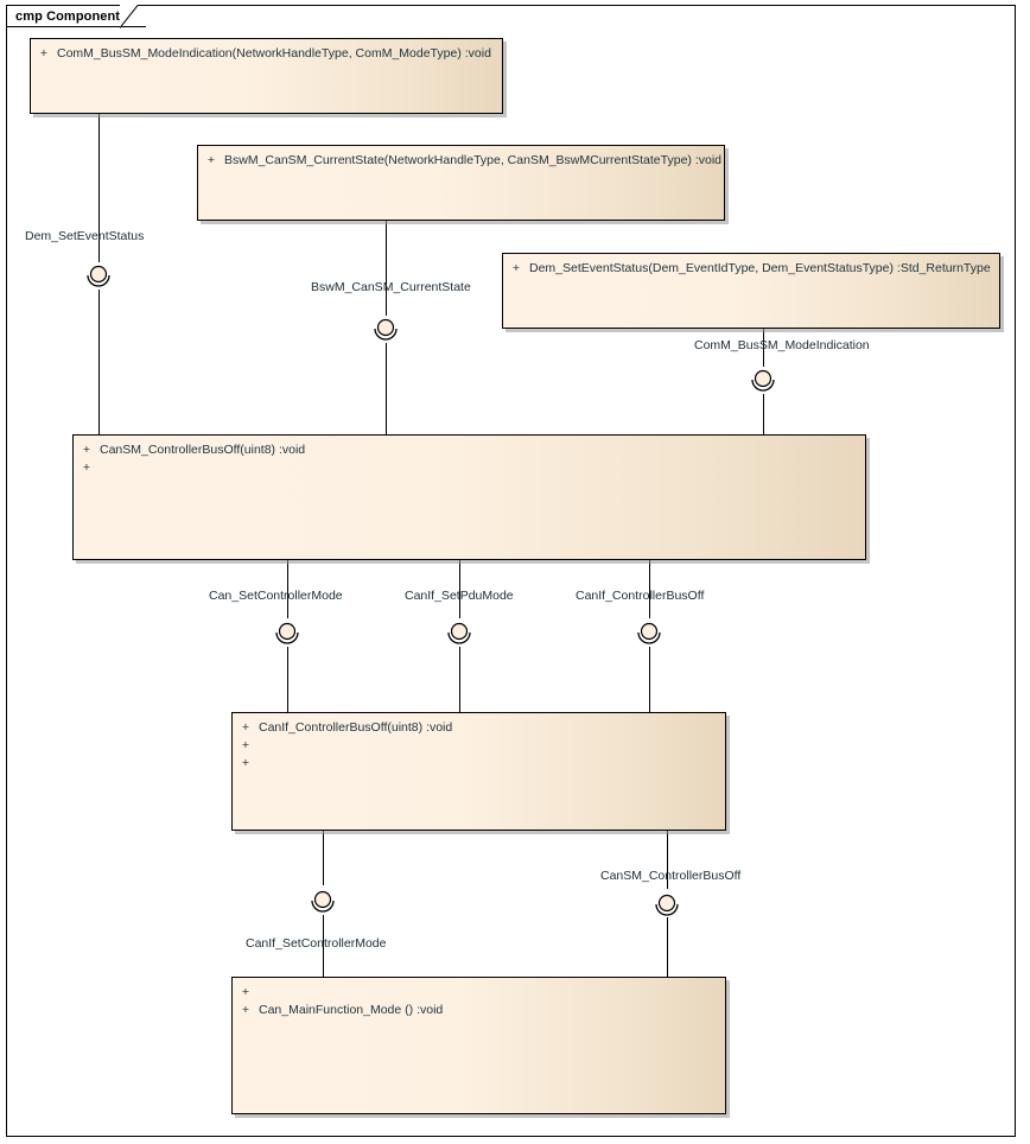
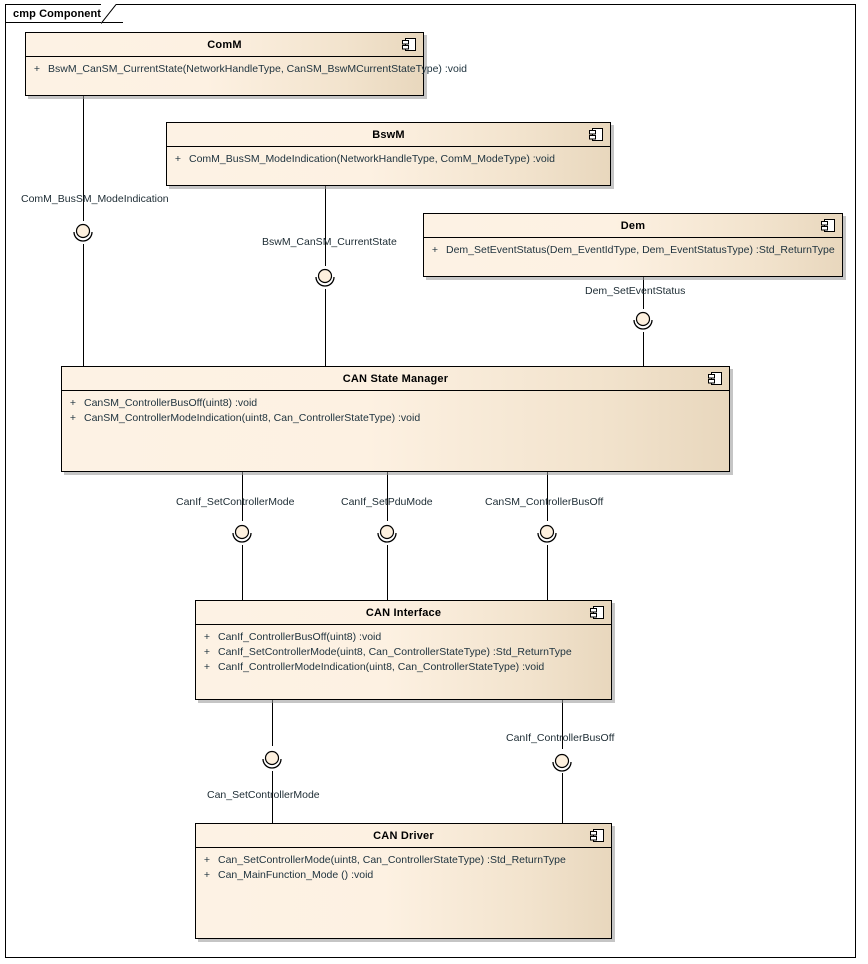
  cmp Component
+ ComM
  +
- ComM_BusSM_ModeIndication(NetworkHandleType, ComM_ModeType) :void
+ BswM_CanSM_CurrentState(NetworkHandleType, CanSM_BswMCurrentStateType) :void
+ BswM
  +
- BswM_CanSM_CurrentState(NetworkHandleType, CanSM_BswMCurrentStateType) :void
+ ComM_BusSM_ModeIndication(NetworkHandleType, ComM_ModeType) :void
+ Dem
  +
  Dem_SetEventStatus(Dem_EventIdType, Dem_EventStatusType) :Std_ReturnType
+ CAN State Manager
  +
  CanSM_ControllerBusOff(uint8) :void
  +
+ CanSM_ControllerModeIndication(uint8, Can_ControllerStateType) :void
+ CAN Interface
  +
  CanIf_ControllerBusOff(uint8) :void
  +
+ CanIf_SetControllerMode(uint8, Can_ControllerStateType) :Std_ReturnType
  +
+ CanIf_ControllerModeIndication(uint8, Can_ControllerStateType) :void
+ CAN Driver
  +
+ Can_SetControllerMode(uint8, Can_ControllerStateType) :Std_ReturnType
  +
  Can_MainFunction_Mode () :void
- Dem_SetEventStatus
+ ComM_BusSM_ModeIndication
  BswM_CanSM_CurrentState
- ComM_BusSM_ModeIndication
+ Dem_SetEventStatus
- Can_SetControllerMode
+ CanIf_SetControllerMode
  CanIf_SetPduMode
- CanIf_ControllerBusOff
+ CanSM_ControllerBusOff
- CanIf_SetControllerMode
+ Can_SetControllerMode
- CanSM_ControllerBusOff
+ CanIf_ControllerBusOff
